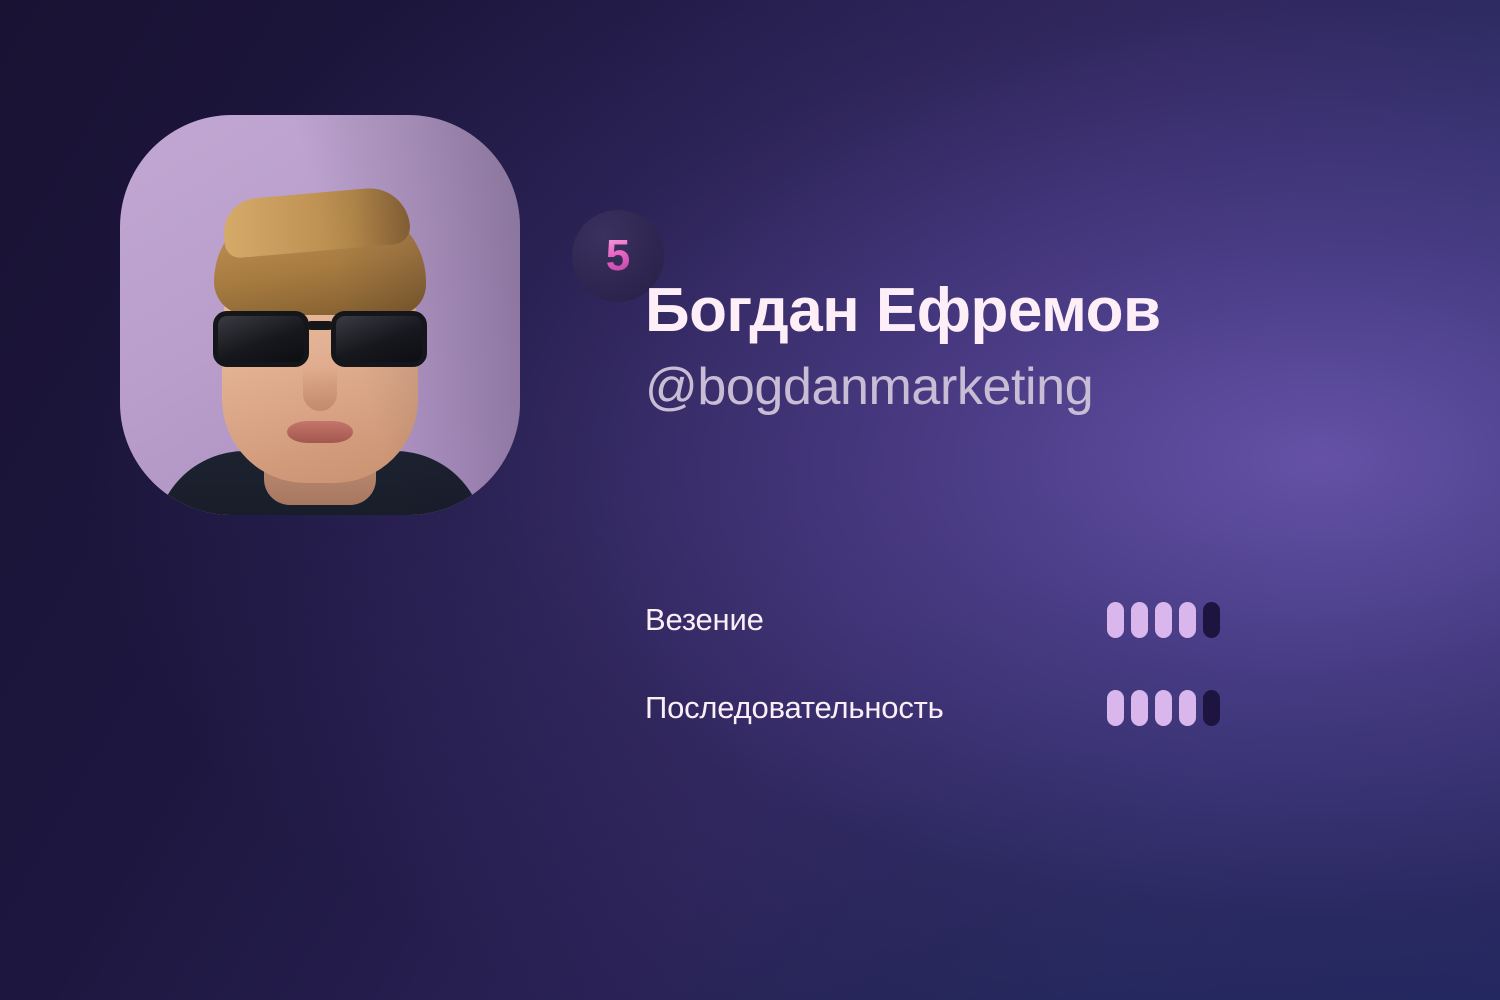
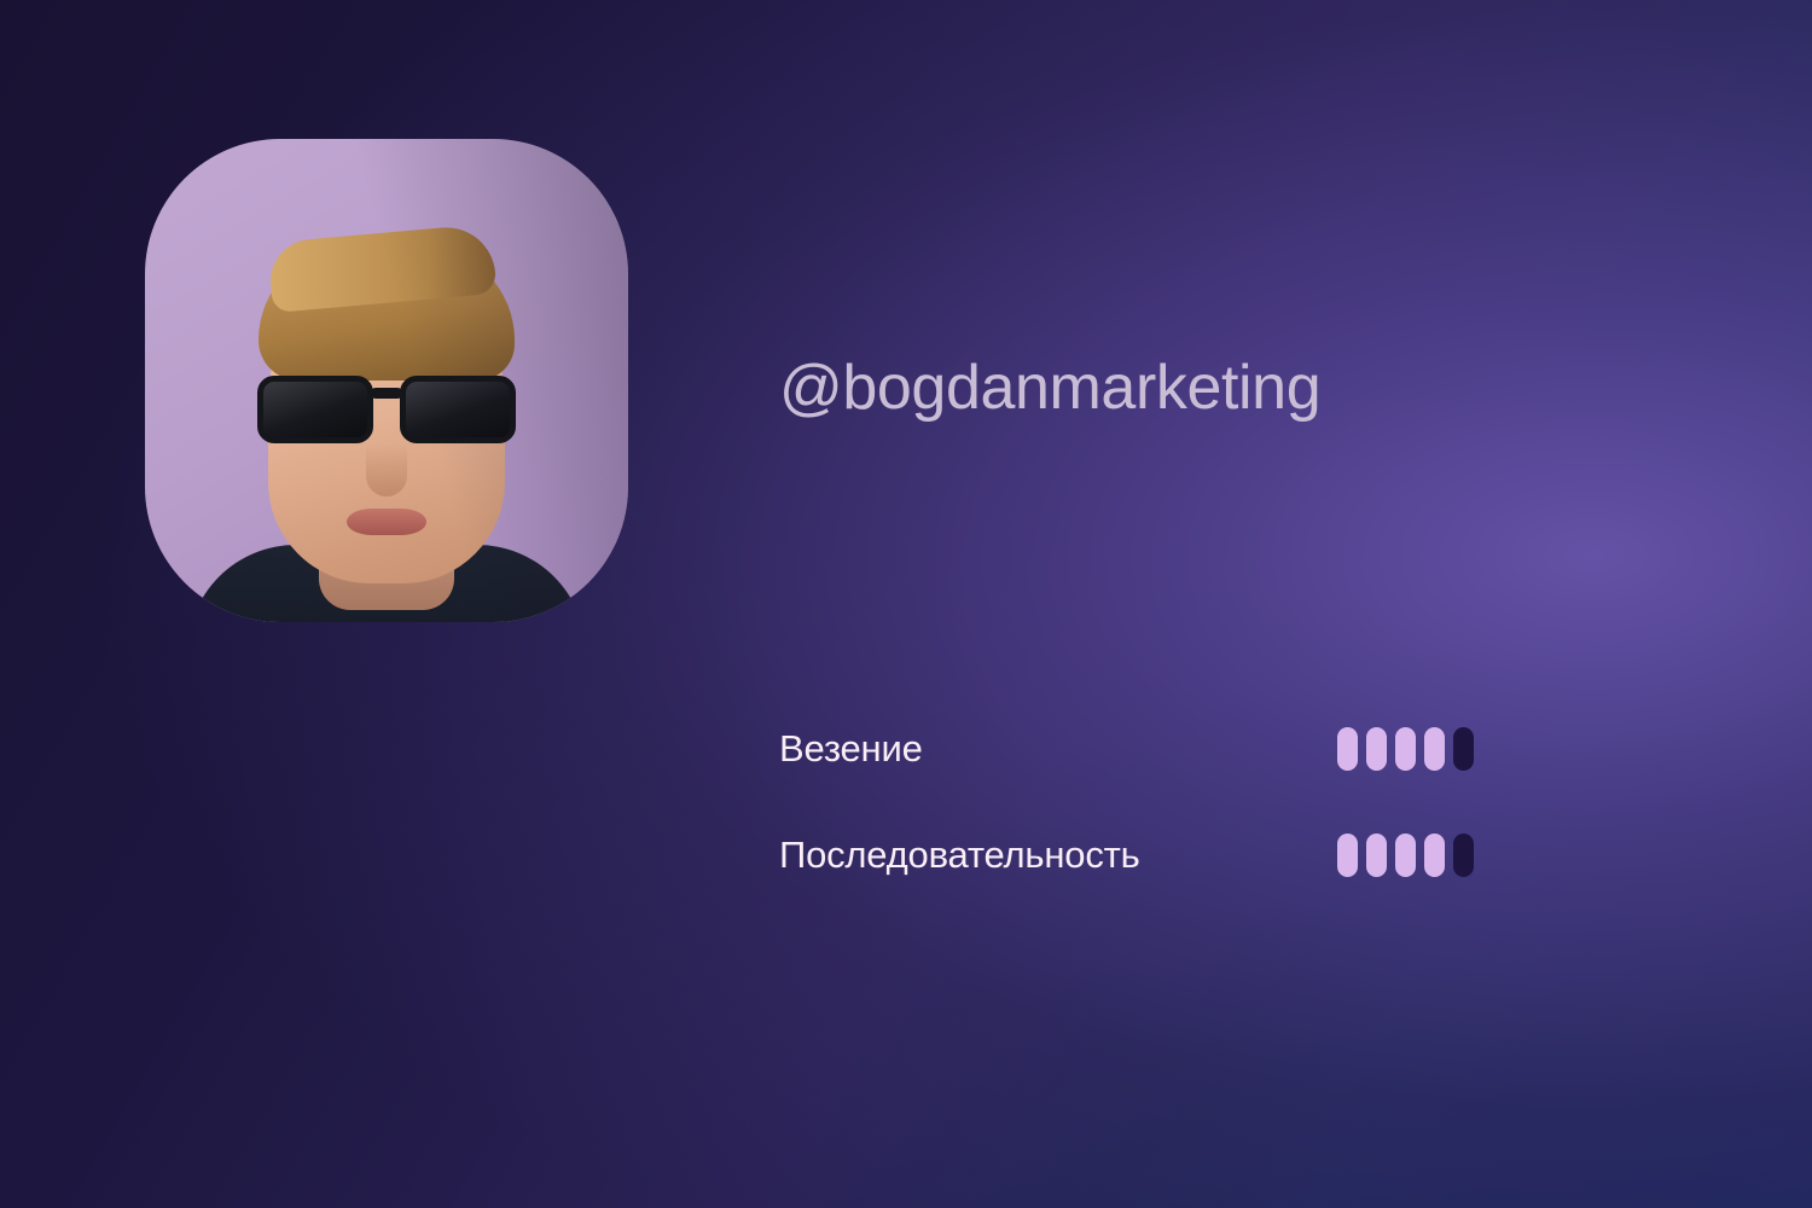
- 5
- Богдан Ефремов
  @bogdanmarketing
  Везение
  Последовательность
